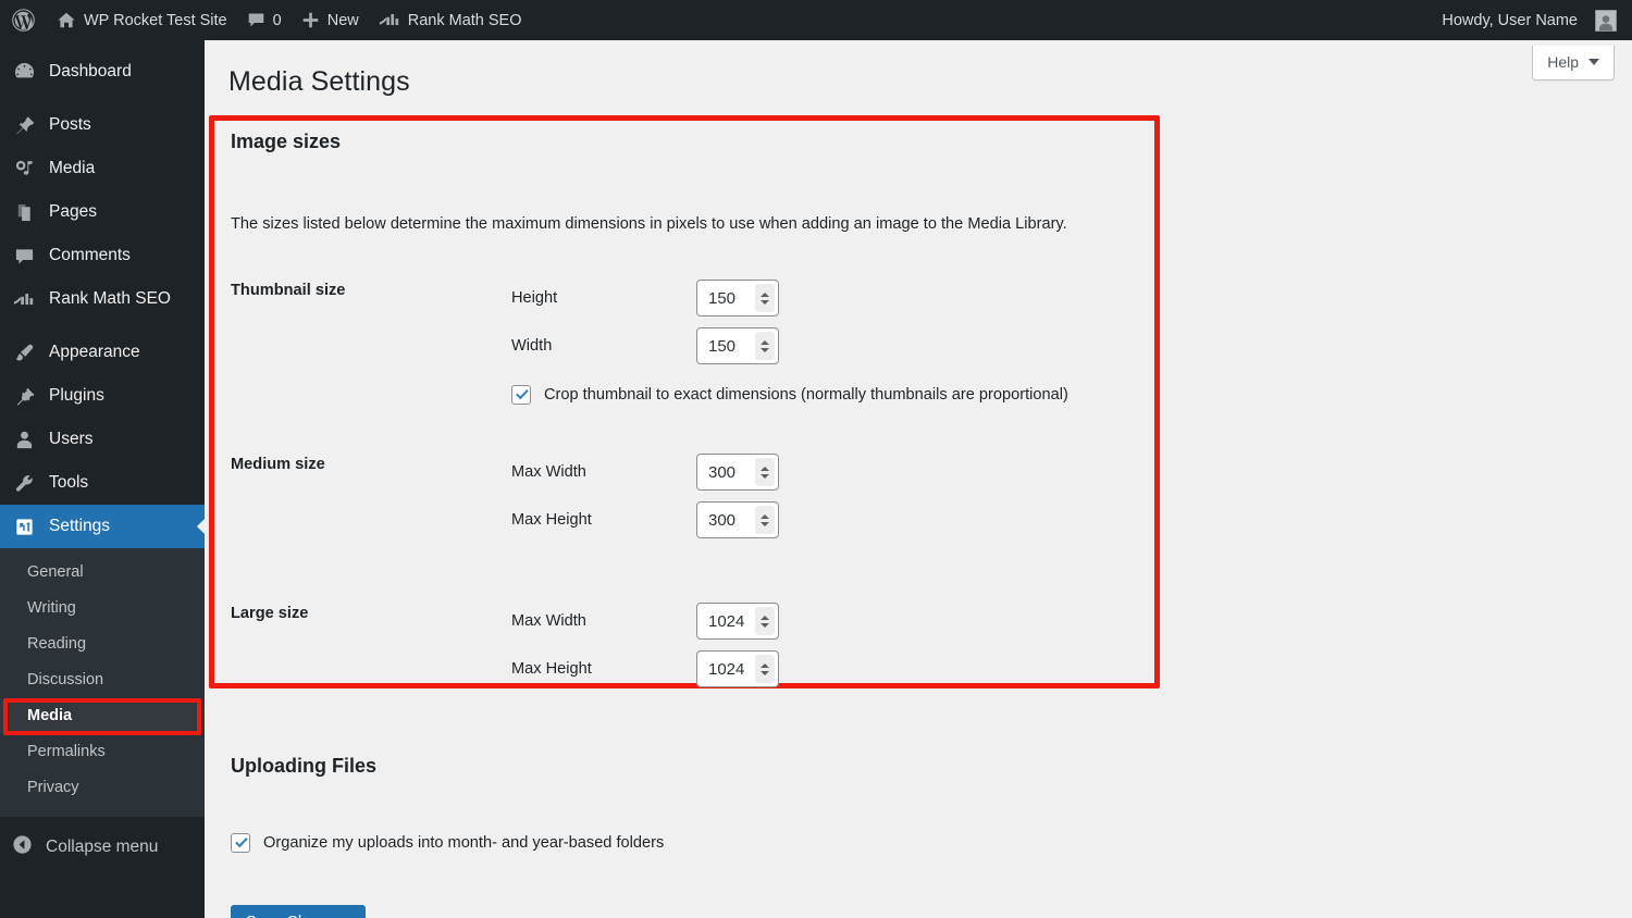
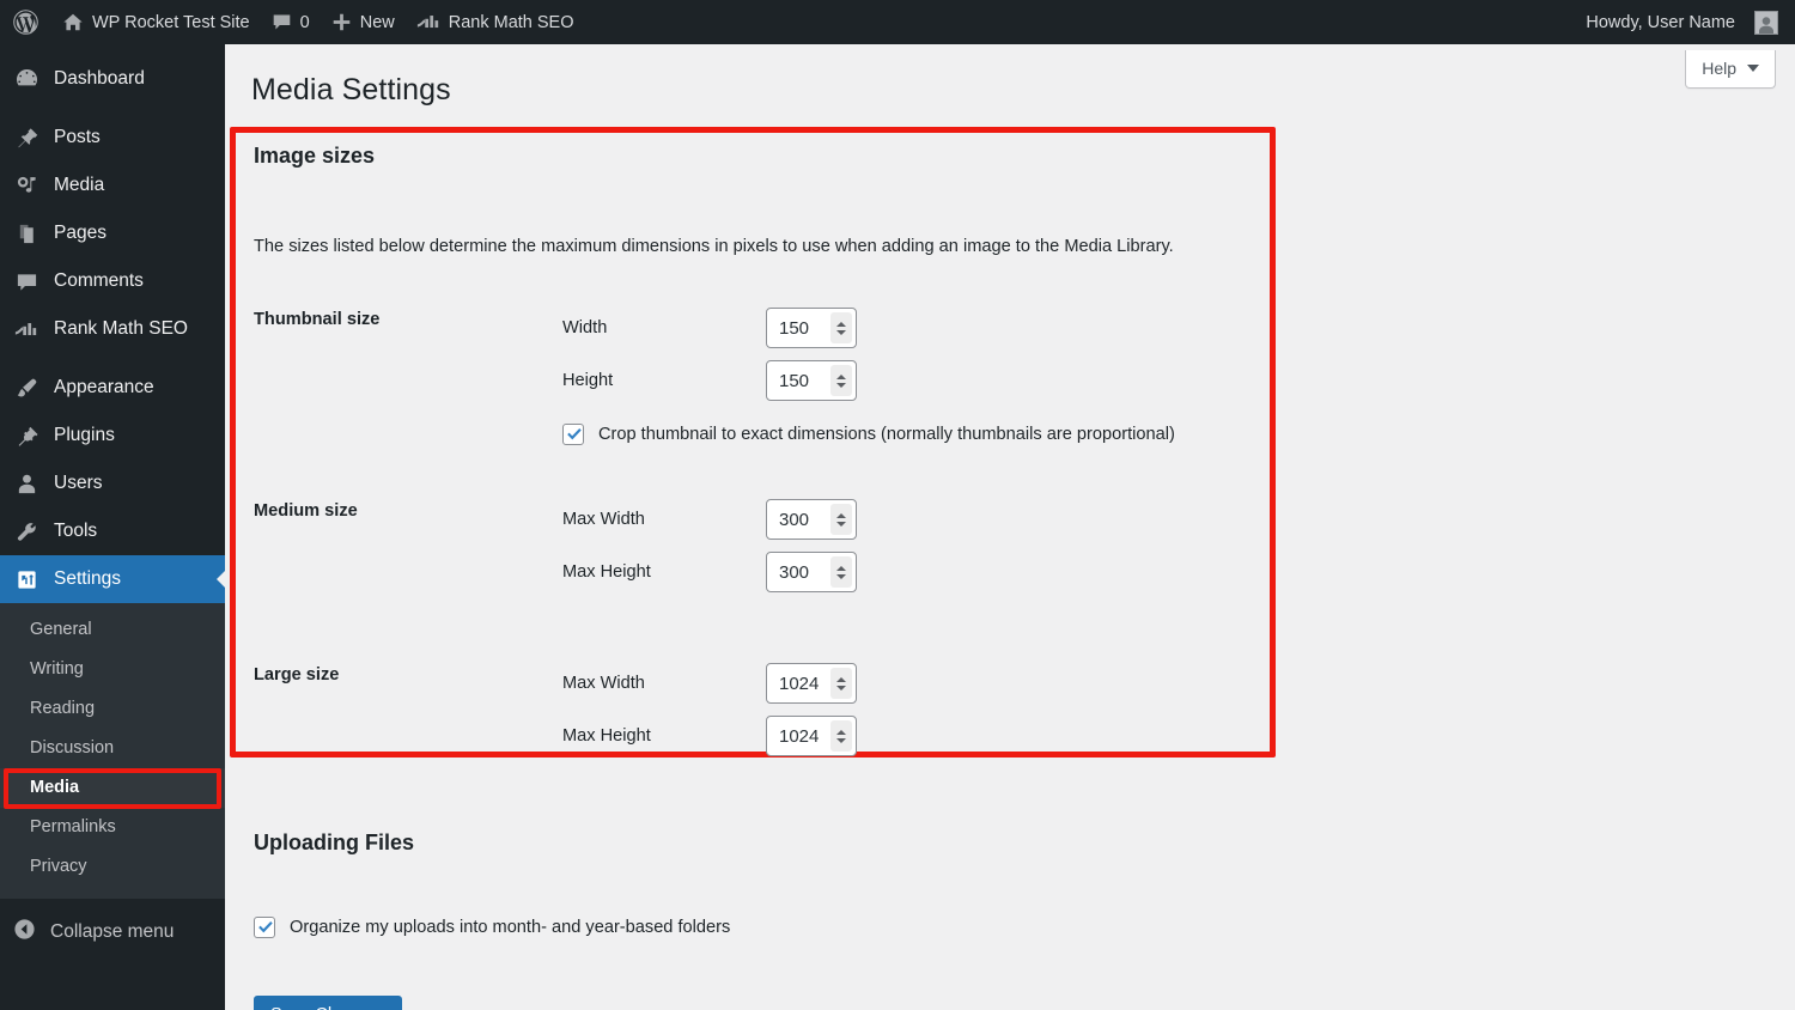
  WP Rocket Test Site
  0
  New
  Rank Math SEO
  Howdy, User Name
  Dashboard
  Posts
  Media
  Pages
  Comments
  Rank Math SEO
  Appearance
  Plugins
  Users
  Tools
  Settings
  General
  Writing
  Reading
  Discussion
  Media
  Permalinks
  Privacy
  Collapse menu
  Help
  Media Settings
  Image sizes
  The sizes listed below determine the maximum dimensions in pixels to use when adding an image to the Media Library.
  Thumbnail size
- Height
+ Width
  150
- Width
+ Height
  150
  Crop thumbnail to exact dimensions (normally thumbnails are proportional)
  Medium size
  Max Width
  300
  Max Height
  300
  Large size
  Max Width
  1024
  Max Height
  1024
  Uploading Files
  Organize my uploads into month- and year-based folders
